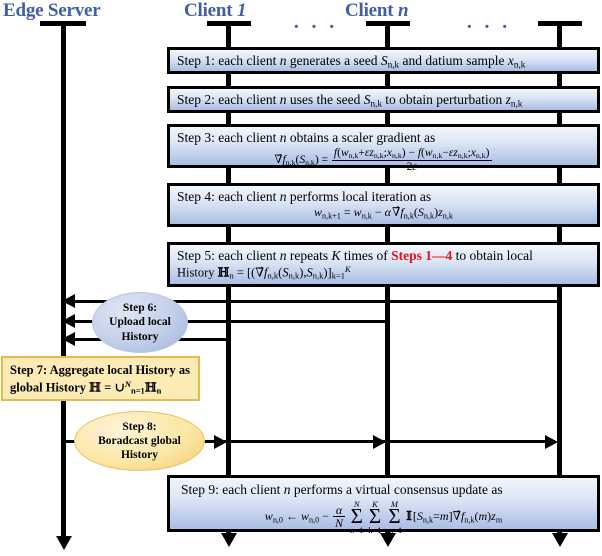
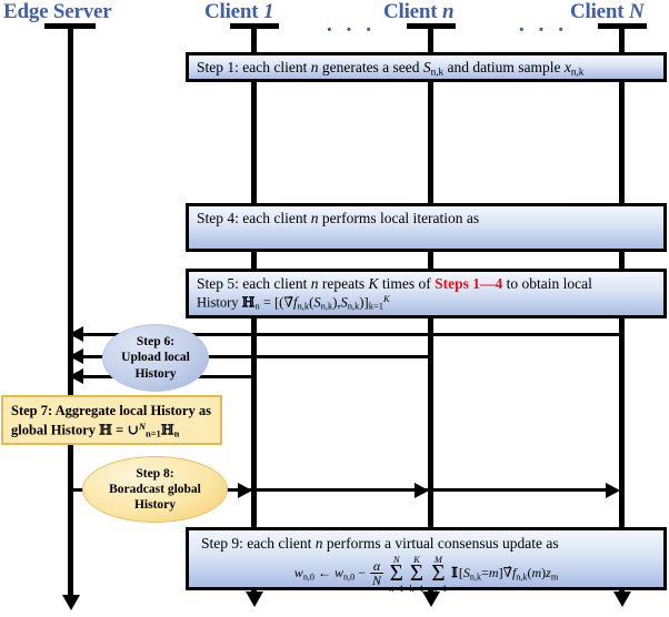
  Edge Server
  Client 1
  Client n
+ Client N
  · · ·
  · · ·
  Step 1: each client n generates a seed Sn,k and datium sample xn,k
- Step 2: each client n uses the seed Sn,k to obtain perturbation zn,k
- Step 3: each client n obtains a scaler gradient as
- ∇̂fn,k(Sn,k) =
- f(wn,k+εzn,k;xn,k) − f(wn,k−εzn,k;xn,k)
- 2ε
  Step 4: each client n performs local iteration as
- wn,k+1 = wn,k − α ∇̂fn,k(Sn,k)zn,k
  Step 5: each client n repeats K times of Steps 1—4 to obtain local
  History ℍn = [(∇̂fn,k(Sn,k),Sn,k)]k=1K
  Step 6:
  Upload local
  History
  Step 7: Aggregate local History as
  global History ℍ = ∪Nn=1ℍn
  Step 8:
  Boradcast global
  History
  Step 9: each client n performs a virtual consensus update as
  wn,0 ← wn,0 −
  α
  N
  N
  Σ
  n=1
  K
  Σ
  k=1
  M
  Σ
  m=1
  𝕀 [Sn,k=m]∇̂fn,k(m)zm
